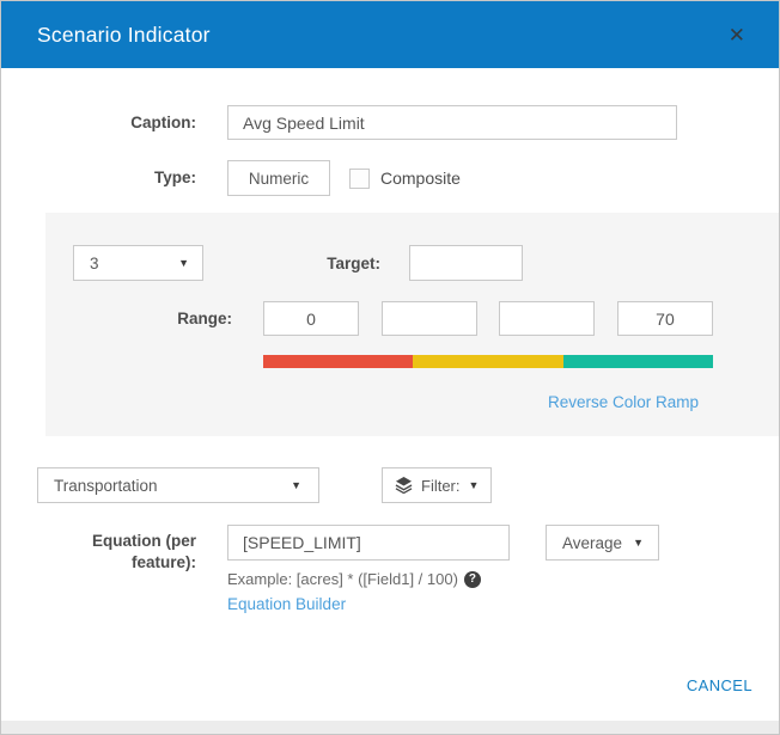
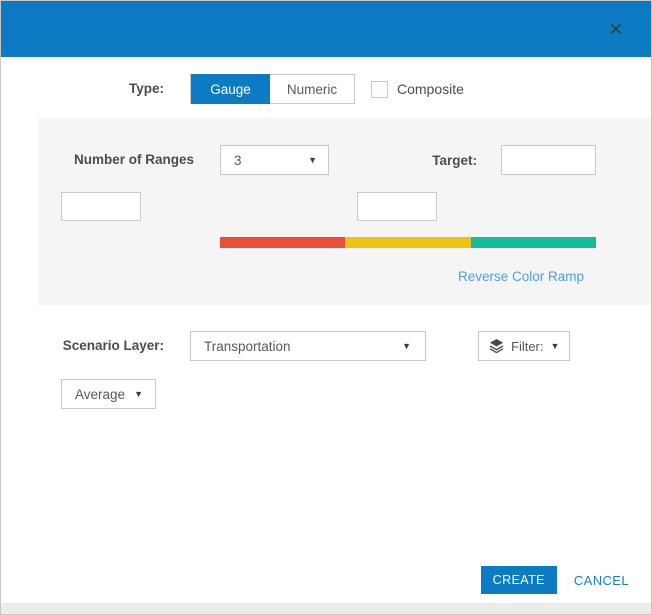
- Scenario Indicator
  ✕
- Caption:
- Avg Speed Limit
  Type:
+ Gauge
  Numeric
  Composite
+ Number of Ranges
  3
  ▼
  Target:
- Range:
- 0
- 70
  Reverse Color Ramp
+ Scenario Layer:
  Transportation
  ▼
  Filter:
  ▼
- Equation (per feature):
- [SPEED_LIMIT]
- Example: [acres] * ([Field1] / 100)
- ?
- Equation Builder
  Average
  ▼
+ CREATE
  CANCEL
